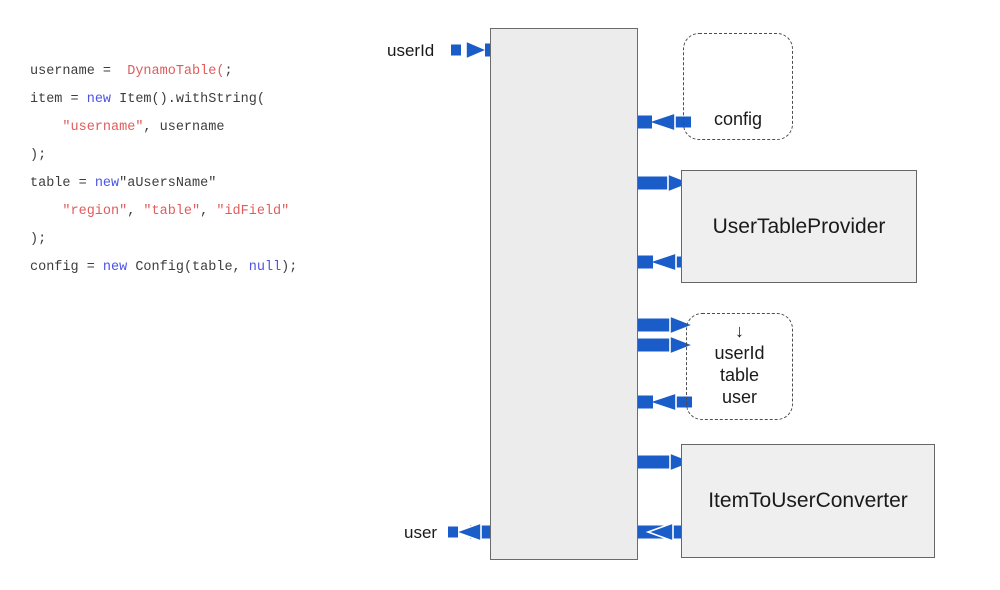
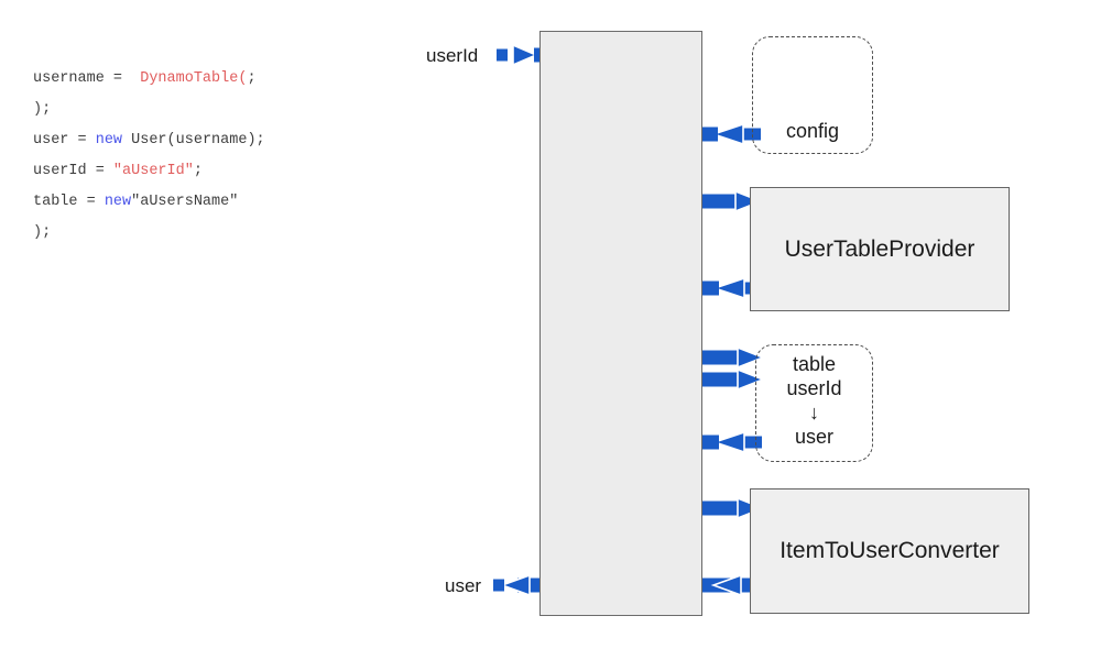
  username = DynamoTable(;
- item = new Item().withString(
- "username", username
  );
+ user = new User(username);
+ userId = "aUserId";
  table = new"aUsersName"
- "region", "table", "idField"
  );
- config = new Config(table, null);
  userId
  user
  config
  UserTableProvider
- ↓
+ table
  userId
- table
+ ↓
  user
  ItemToUserConverter
